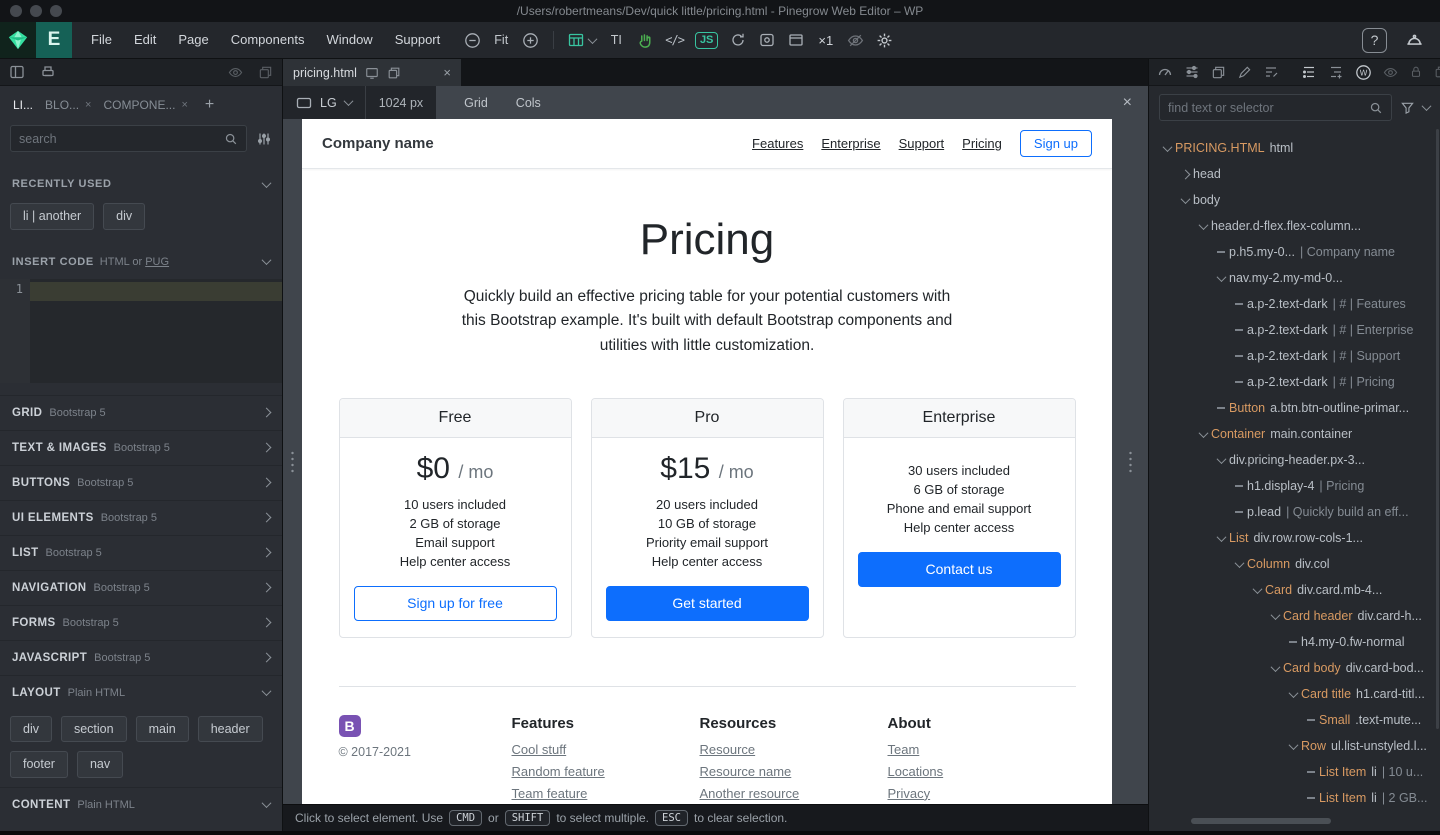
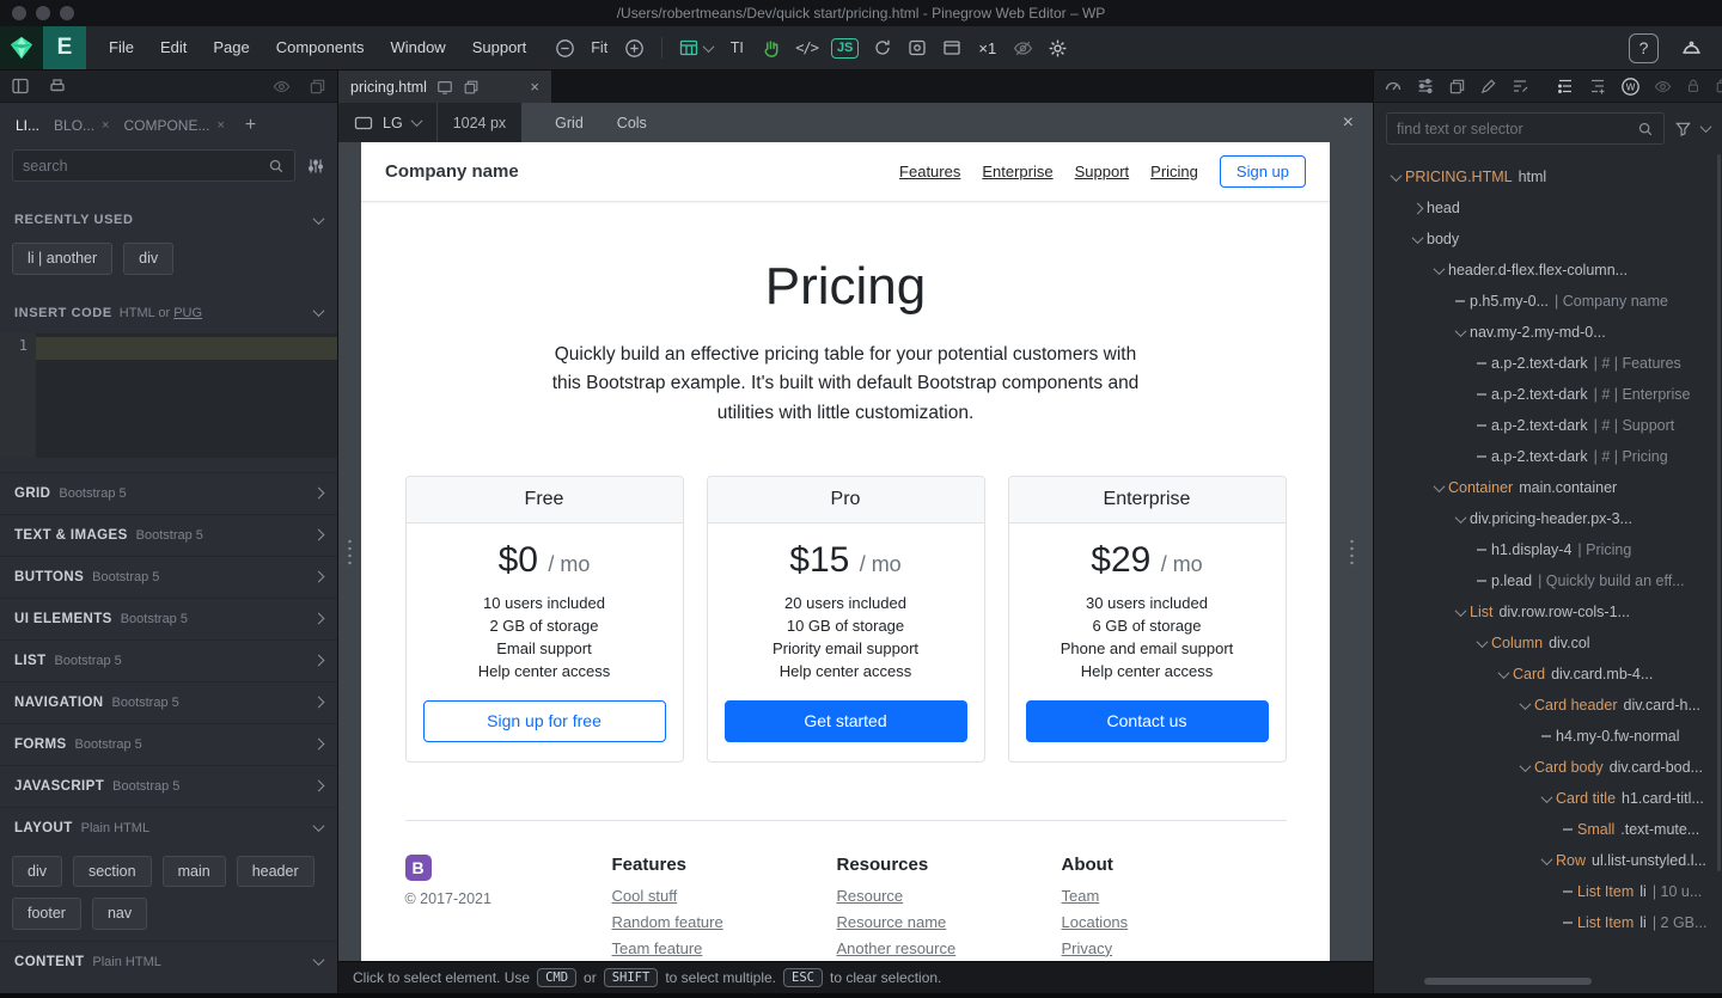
- /Users/robertmeans/Dev/quick little/pricing.html - Pinegrow Web Editor – WP
+ /Users/robertmeans/Dev/quick start/pricing.html - Pinegrow Web Editor – WP
  E
  File
  Edit
  Page
  Components
  Window
  Support
  Fit
  TI
  </>
  JS
  ×1
  ?
  LI...
  BLO...
  ×
  COMPONE...
  ×
  +
  search
  RECENTLY USED
  li | another
  div
  INSERT CODE
  HTML or PUG
  1
  GRID
  Bootstrap 5
  TEXT & IMAGES
  Bootstrap 5
  BUTTONS
  Bootstrap 5
  UI ELEMENTS
  Bootstrap 5
  LIST
  Bootstrap 5
  NAVIGATION
  Bootstrap 5
  FORMS
  Bootstrap 5
  JAVASCRIPT
  Bootstrap 5
  LAYOUT
  Plain HTML
  div
  section
  main
  header
  footer
  nav
  CONTENT
  Plain HTML
  pricing.html
  ×
  LG
  1024 px
  Grid
  Cols
  ×
  Company name
  Features
  Enterprise
  Support
  Pricing
  Sign up
  Pricing
  Quickly build an effective pricing table for your potential customers with this Bootstrap example. It's built with default Bootstrap components and utilities with little customization.
  Free
  $0 / mo
  10 users included
  2 GB of storage
  Email support
  Help center access
  Sign up for free
  Pro
  $15 / mo
  20 users included
  10 GB of storage
  Priority email support
  Help center access
  Get started
  Enterprise
+ $29 / mo
  30 users included
  6 GB of storage
  Phone and email support
  Help center access
  Contact us
  B
  © 2017-2021
  Features
  Cool stuff
  Random feature
  Team feature
  Resources
  Resource
  Resource name
  Another resource
  About
  Team
  Locations
  Privacy
  Click to select element. Use
  CMD
  or
  SHIFT
  to select multiple.
  ESC
  to clear selection.
  W
  find text or selector
  PRICING.HTML
  html
  head
  body
  header.d-flex.flex-column...
  p.h5.my-0...
  | Company name
  nav.my-2.my-md-0...
  a.p-2.text-dark
  | # | Features
  a.p-2.text-dark
  | # | Enterprise
  a.p-2.text-dark
  | # | Support
  a.p-2.text-dark
  | # | Pricing
- Button
- a.btn.btn-outline-primar...
  Container
  main.container
  div.pricing-header.px-3...
  h1.display-4
  | Pricing
  p.lead
  | Quickly build an eff...
  List
  div.row.row-cols-1...
  Column
  div.col
  Card
  div.card.mb-4...
  Card header
  div.card-h...
  h4.my-0.fw-normal
  Card body
  div.card-bod...
  Card title
  h1.card-titl...
  Small
  .text-mute...
  Row
  ul.list-unstyled.l...
  List Item
  li
  | 10 u...
  List Item
  li
  | 2 GB...
